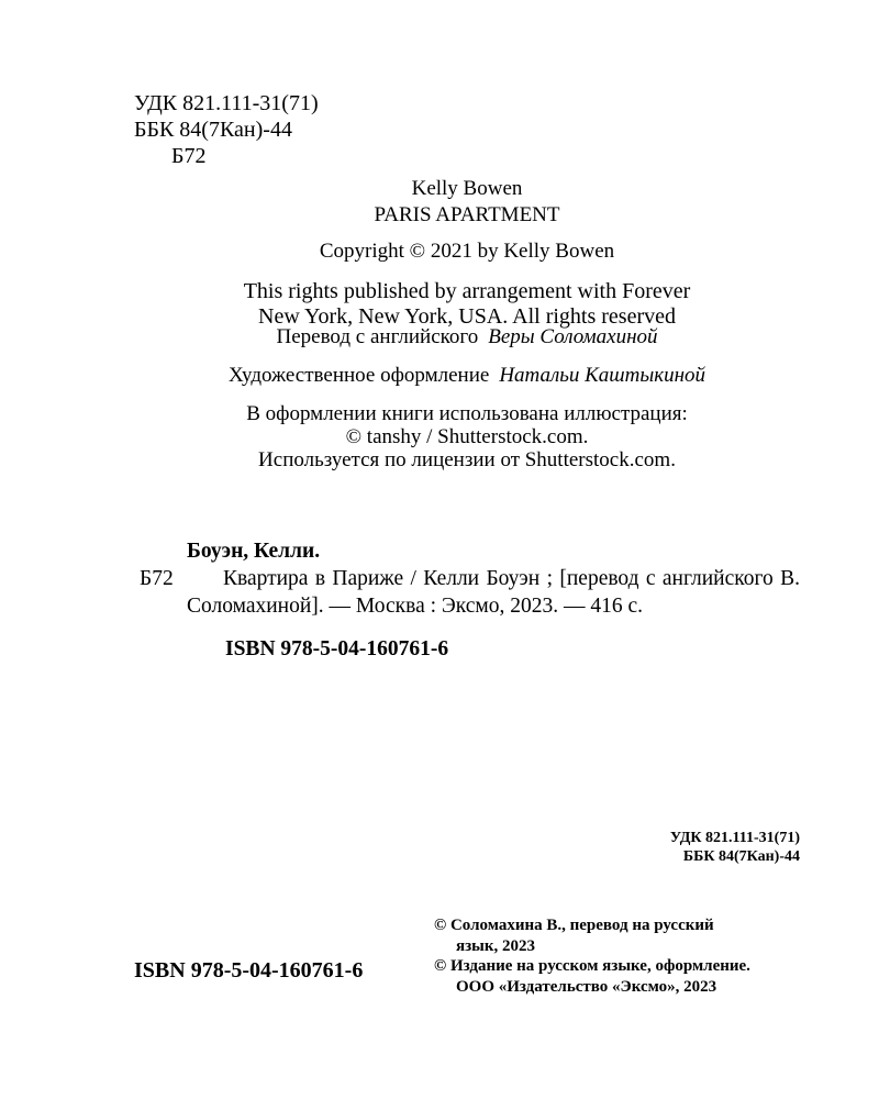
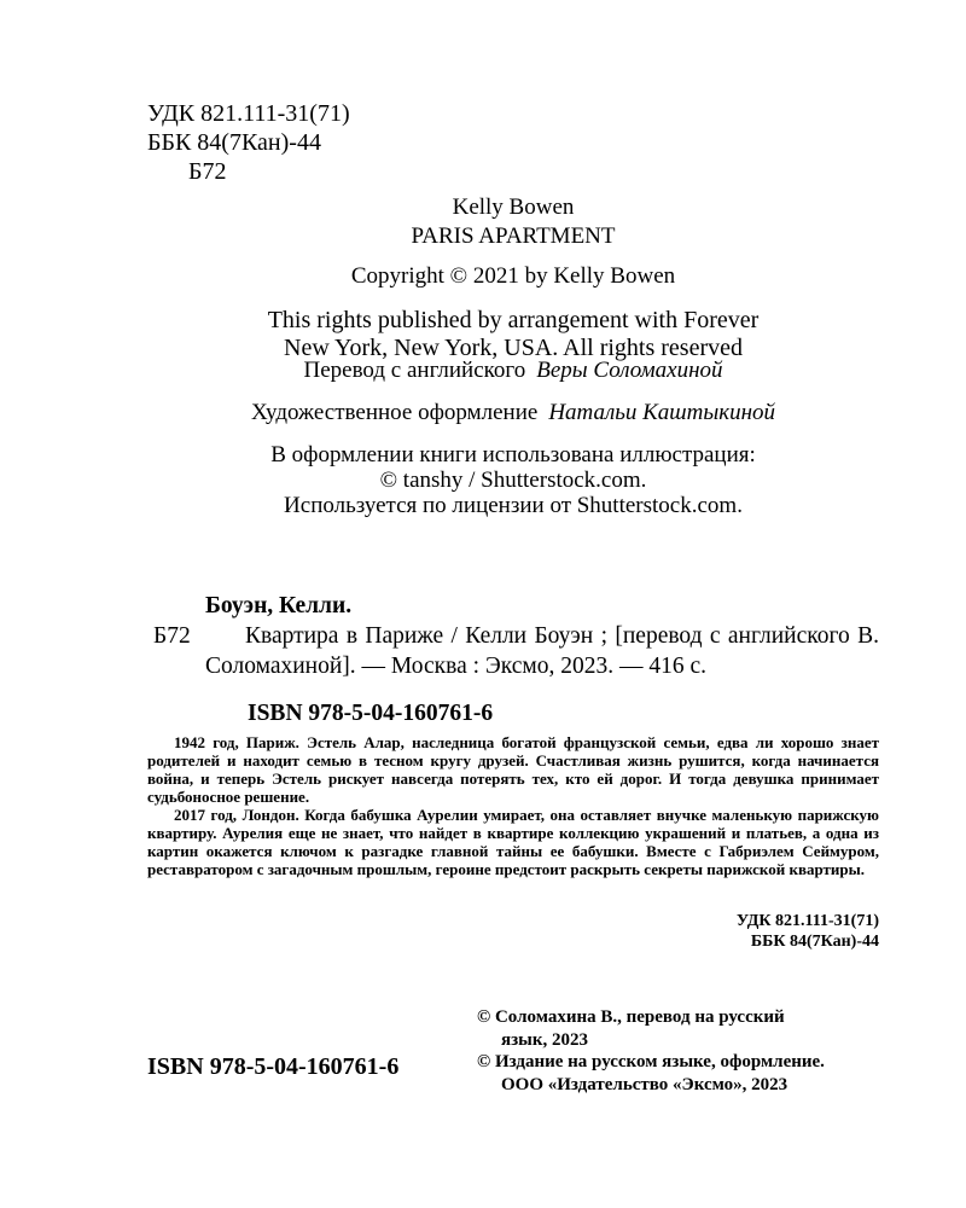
  УДК 821.111-31(71)
  ББК 84(7Кан)-44
  Б72
  Kelly Bowen
  PARIS APARTMENT
  Copyright © 2021 by Kelly Bowen
  This rights published by arrangement with Forever
  New York, New York, USA. All rights reserved
  Перевод с английского Веры Соломахиной
  Художественное оформление Натальи Каштыкиной
  В оформлении книги использована иллюстрация:
  © tanshy / Shutterstock.com.
  Используется по лицензии от Shutterstock.com.
  Боуэн, Келли.
  Б72
  Квартира в Париже / Келли Боуэн ; [перевод с английского В. Соломахиной]. — Москва : Эксмо, 2023. — 416 с.
  ISBN 978-5-04-160761-6
+ 1942 год, Париж. Эстель Алар, наследница богатой французской семьи, едва ли хорошо знает родителей и находит семью в тесном кругу друзей. Счастливая жизнь рушится, когда начинается война, и теперь Эстель рискует навсегда потерять тех, кто ей дорог. И тогда девушка принимает судьбоносное решение.
+ 2017 год, Лондон. Когда бабушка Аурелии умирает, она оставляет внучке маленькую парижскую квартиру. Аурелия еще не знает, что найдет в квартире коллекцию украшений и платьев, а одна из картин окажется ключом к разгадке главной тайны ее бабушки. Вместе с Габриэлем Сеймуром, реставратором с загадочным прошлым, героине предстоит раскрыть секреты парижской квартиры.
  УДК 821.111-31(71)
  ББК 84(7Кан)-44
  ISBN 978-5-04-160761-6
  © Соломахина В., перевод на русский язык, 2023
  © Издание на русском языке, оформление. ООО «Издательство «Эксмо», 2023
